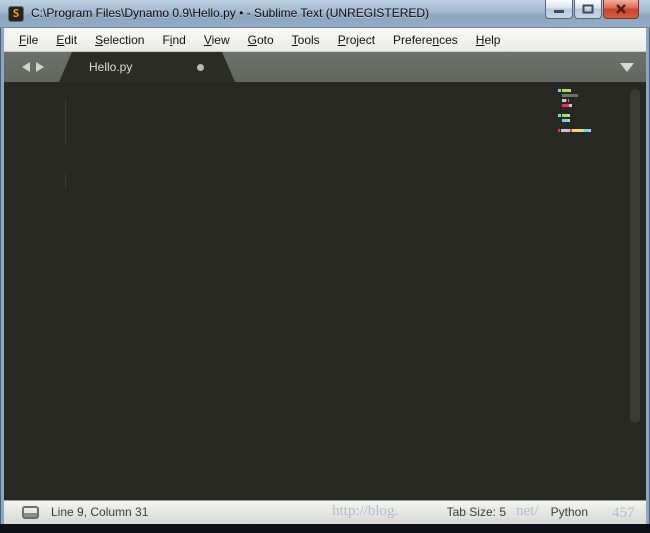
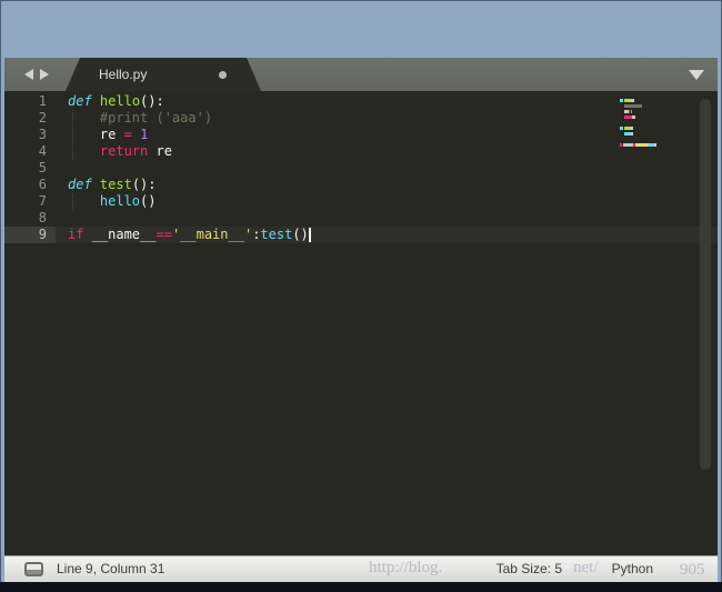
- S
- C:\Program Files\Dynamo 0.9\Hello.py • - Sublime Text (UNREGISTERED)
- File
- Edit
- Selection
- Find
- View
- Goto
- Tools
- Project
- Preferences
- Help
  Hello.py
+ 1
+ def hello():
+ 2
+ #print ('aaa')
+ 3
+ re = 1
+ 4
+ return re
+ 5
+ 6
+ def test():
+ 7
+ hello()
+ 8
+ 9
+ if __name__=='__main__':test()
  Line 9, Column 31
  Tab Size: 5
  Python
  http://blog.
  net/
- 457
+ 905
